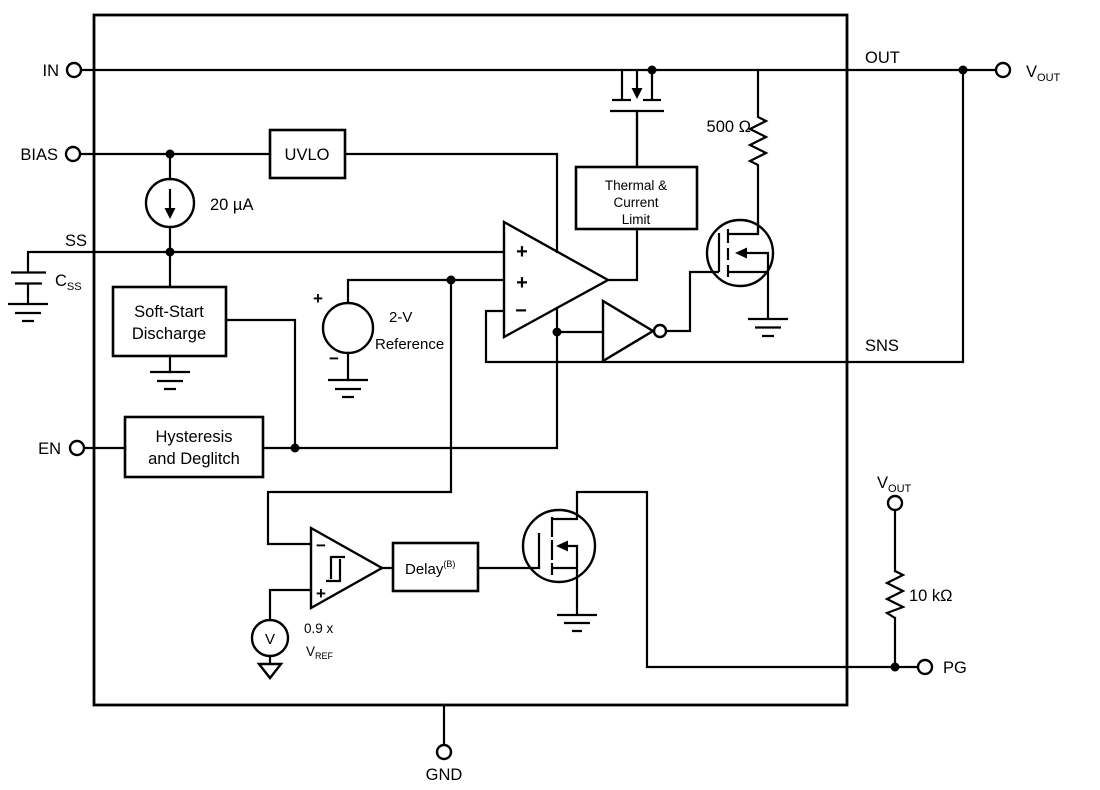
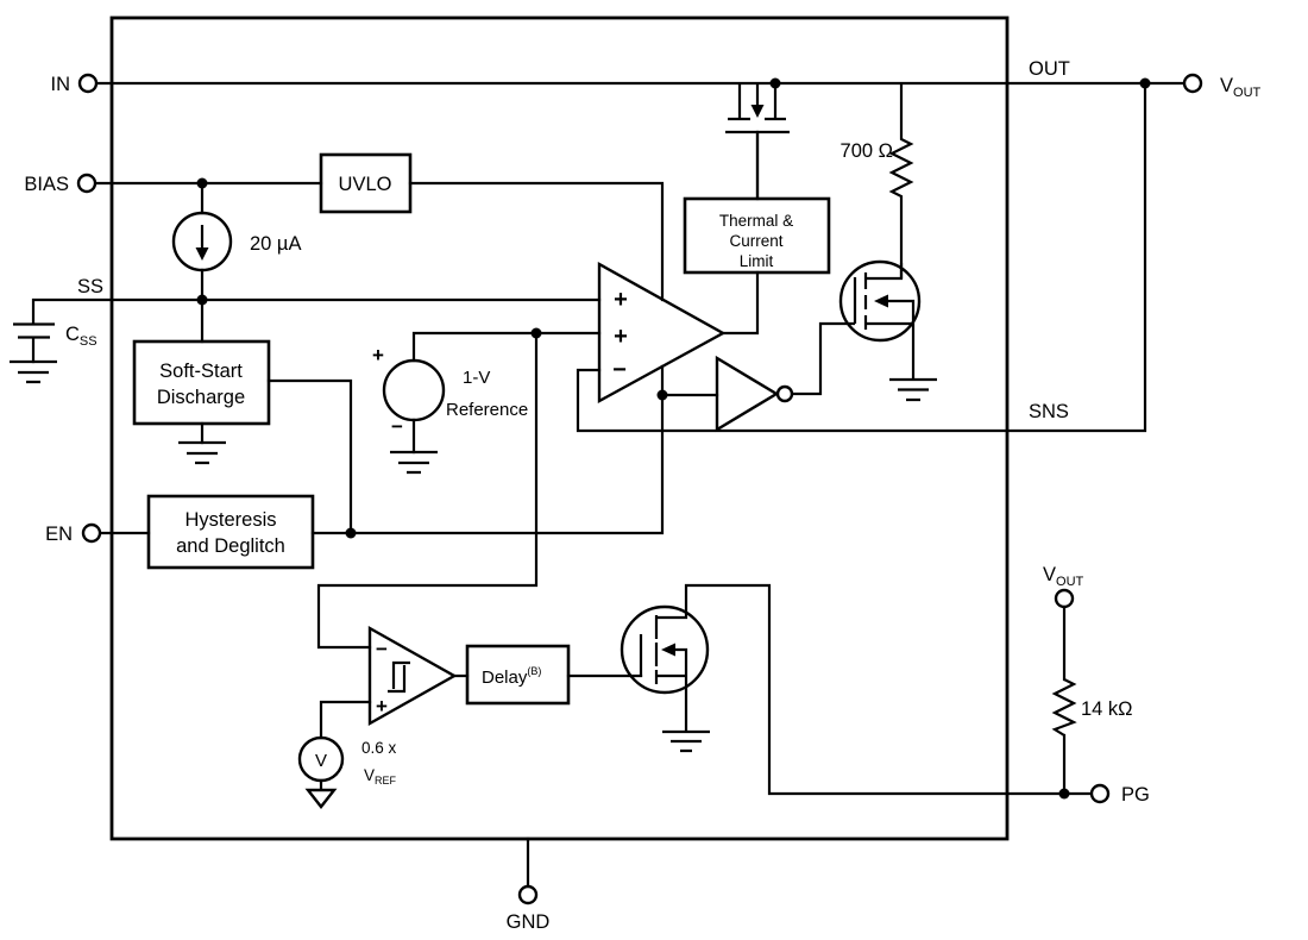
  IN
  BIAS
  SS
  EN
  GND
  OUT
  SNS
  PG
  VOUT
  VOUT
  UVLO
  Thermal &
  Current
  Limit
  Soft-Start
  Discharge
  Hysteresis
  and Deglitch
  Delay(B)
  20 µA
- 500 Ω
+ 700 Ω
- 10 kΩ
+ 14 kΩ
- 2-V
+ 1-V
  Reference
- 0.9 x
+ 0.6 x
  VREF
  CSS
  V
  +
  +
  −
  +
  −
  −
  +
